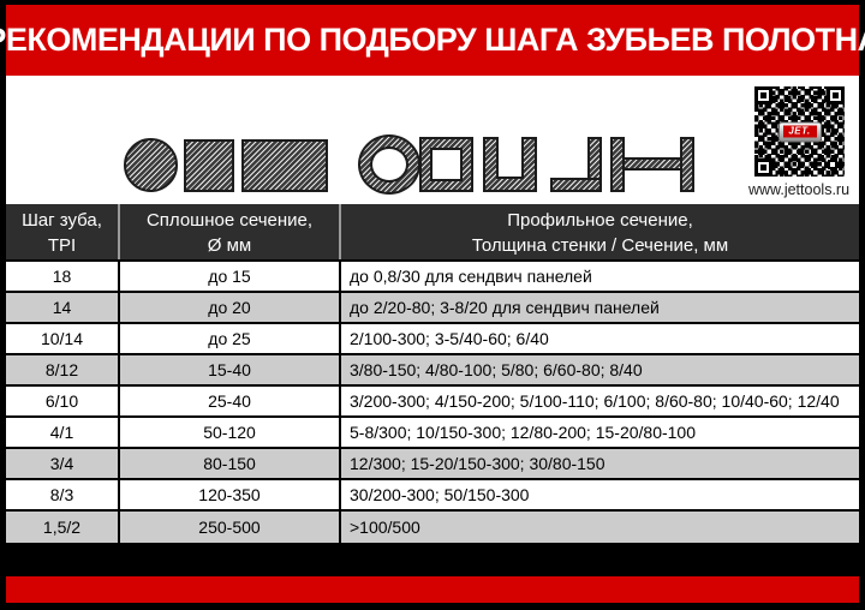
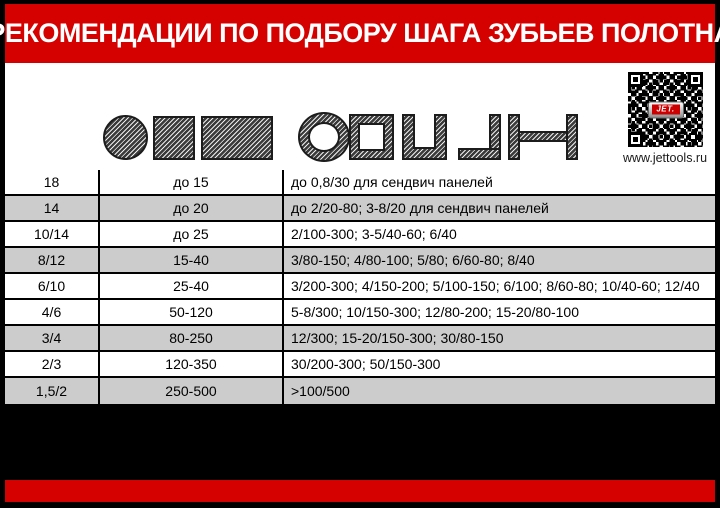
  ЕКОМЕНДАЦИИ ПО ПОДБОРУ ШАГА ЗУБЬЕВ ПОЛОТН
  JET.
  www.jettools.ru
- Шаг зуба,
- TPI
- Сплошное сечение,
- Ø мм
- Профильное сечение,
- Толщина стенки / Сечение, мм
  18
  до 15
  до 0,8/30 для сендвич панелей
  14
  до 20
  до 2/20-80; 3-8/20 для сендвич панелей
  10/14
  до 25
  2/100-300; 3-5/40-60; 6/40
  8/12
  15-40
  3/80-150; 4/80-100; 5/80; 6/60-80; 8/40
  6/10
  25-40
- 3/200-300; 4/150-200; 5/100-110; 6/100; 8/60-80; 10/40-60; 12/40
+ 3/200-300; 4/150-200; 5/100-150; 6/100; 8/60-80; 10/40-60; 12/40
- 4/1
+ 4/6
  50-120
  5-8/300; 10/150-300; 12/80-200; 15-20/80-100
  3/4
- 80-150
+ 80-250
  12/300; 15-20/150-300; 30/80-150
- 8/3
+ 2/3
  120-350
  30/200-300; 50/150-300
  1,5/2
  250-500
  >100/500
